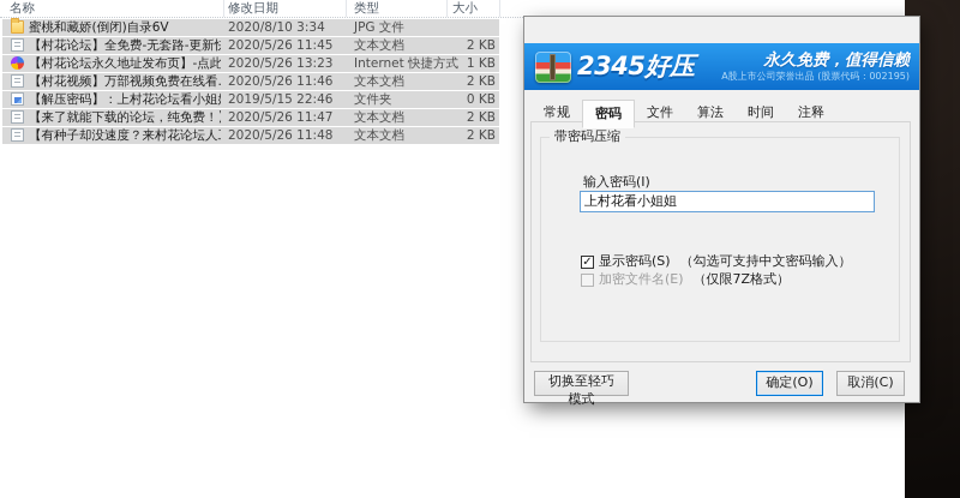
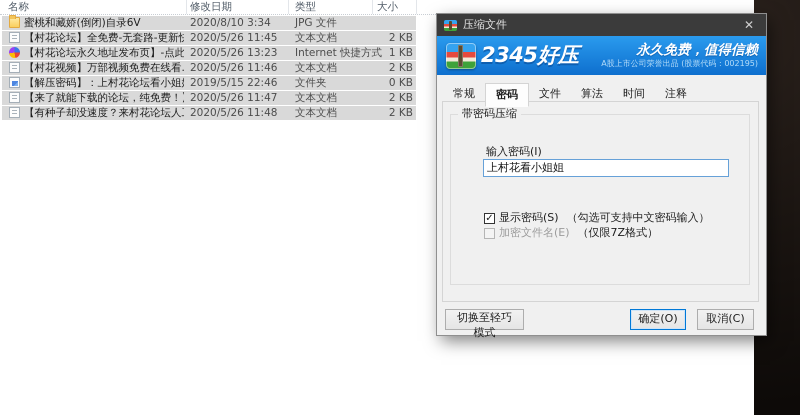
  名称
  修改日期
  类型
  大小
  蜜桃和藏娇(倒闭)自录6V
  2020/8/10 3:34
  JPG 文件
  【村花论坛】全免费-无套路-更新快
  2020/5/26 11:45
  文本文档
  2 KB
  【村花论坛永久地址发布页】-点此
  2020/5/26 13:23
  Internet 快捷方式
  1 KB
  【村花视频】万部视频免费在线看.
  2020/5/26 11:46
  文本文档
  2 KB
  【解压密码】：上村花论坛看小姐
  2019/5/15 22:46
  文件夹
  0 KB
  【来了就能下载的论坛，纯免费！
  2020/5/26 11:47
  文本文档
  2 KB
  【有种子却没速度？来村花论坛人
  2020/5/26 11:48
  文本文档
  2 KB
+ 压缩文件
+ ✕
  2345好压
  永久免费，值得信赖
  A股上市公司荣誉出品 (股票代码：002195)
  常规
  密码
  文件
  算法
  时间
  注释
  带密码压缩
  输入密码(I)
  上村花看小姐姐
  ✓
  显示密码(S)
  （勾选可支持中文密码输入）
  加密文件名(E)
  （仅限7Z格式）
  切换至轻巧模式
  确定(O)
  取消(C)
